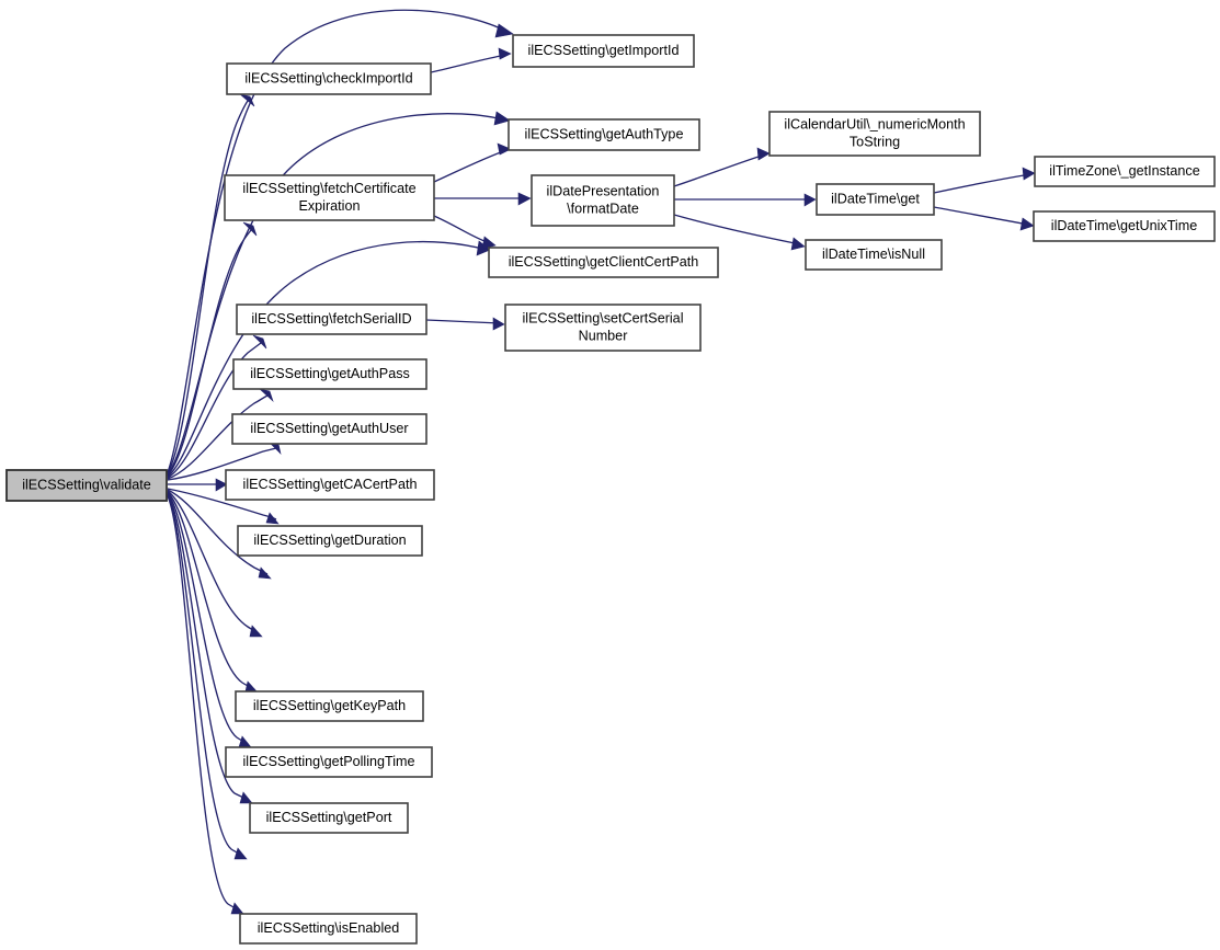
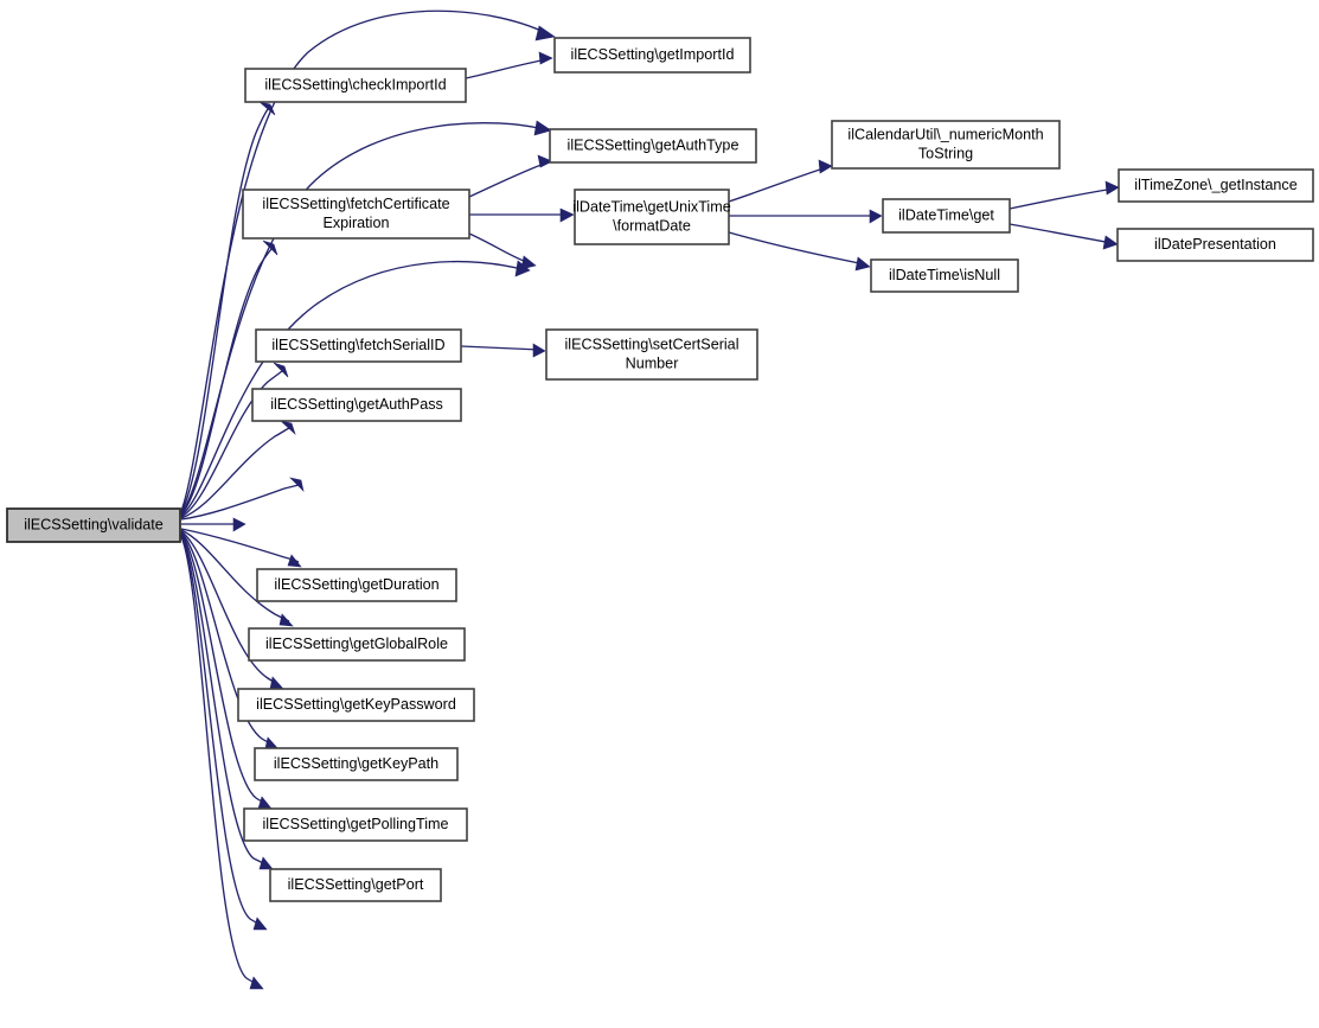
  ilECSSetting\validate
  ilECSSetting\getImportId
  ilECSSetting\checkImportId
  ilECSSetting\getAuthType
  ilCalendarUtil\_numericMonth
  ToString
  ilECSSetting\fetchCertificate
  Expiration
- ilDatePresentation
+ ilDateTime\getUnixTime
  \formatDate
  ilDateTime\get
  ilTimeZone\_getInstance
- ilDateTime\getUnixTime
+ ilDatePresentation
  ilDateTime\isNull
- ilECSSetting\getClientCertPath
  ilECSSetting\fetchSerialID
  ilECSSetting\setCertSerial
  Number
  ilECSSetting\getAuthPass
- ilECSSetting\getAuthUser
- ilECSSetting\getCACertPath
  ilECSSetting\getDuration
+ ilECSSetting\getGlobalRole
+ ilECSSetting\getKeyPassword
  ilECSSetting\getKeyPath
  ilECSSetting\getPollingTime
  ilECSSetting\getPort
- ilECSSetting\isEnabled
